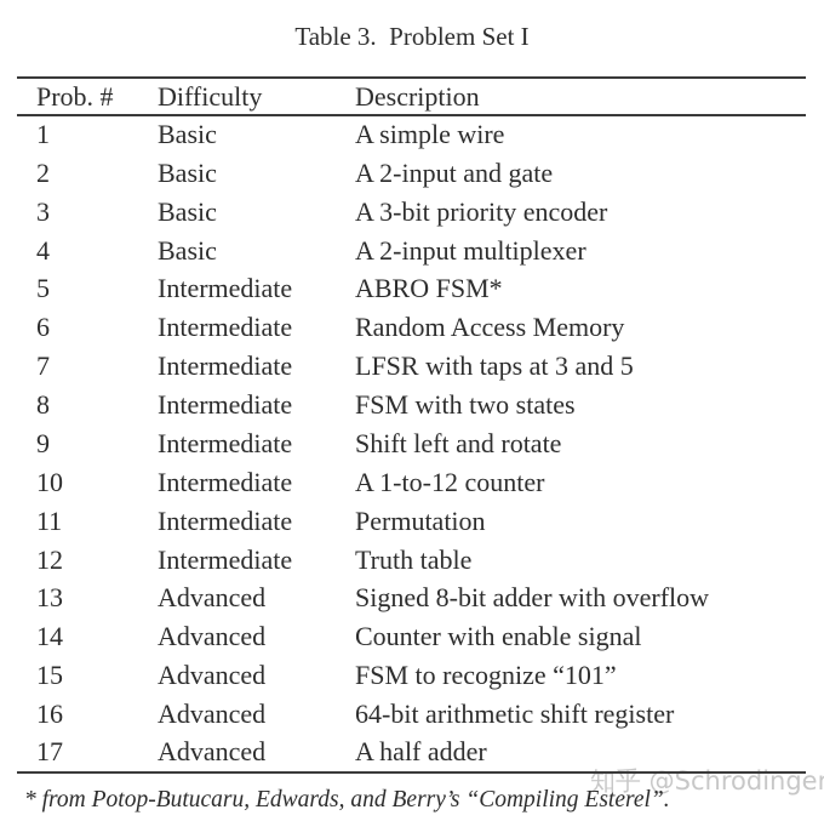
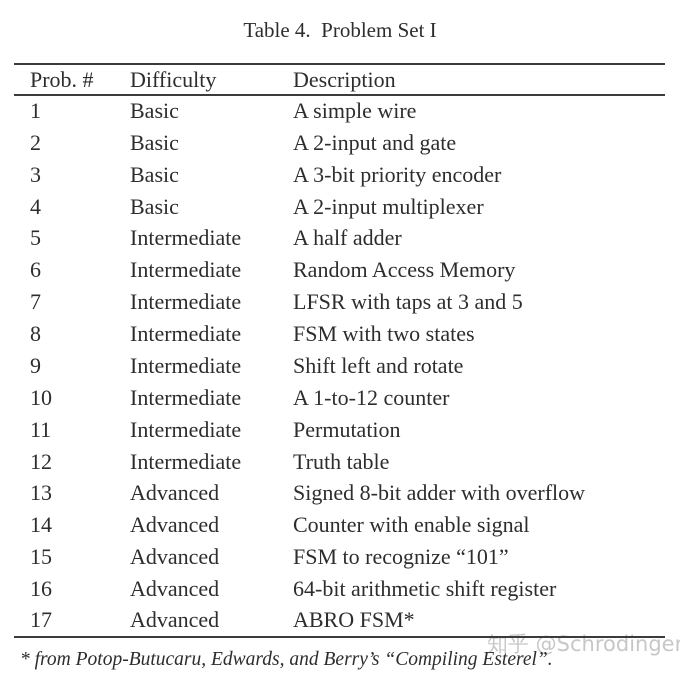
  知乎 @Schrodinger
- Table 3. Problem Set I
+ Table 4. Problem Set I
  Prob. #	Difficulty	Description
  1	Basic	A simple wire
  2	Basic	A 2-input and gate
  3	Basic	A 3-bit priority encoder
  4	Basic	A 2-input multiplexer
- 5	Intermediate	ABRO FSM*
+ 5	Intermediate	A half adder
  6	Intermediate	Random Access Memory
  7	Intermediate	LFSR with taps at 3 and 5
  8	Intermediate	FSM with two states
  9	Intermediate	Shift left and rotate
  10	Intermediate	A 1-to-12 counter
  11	Intermediate	Permutation
  12	Intermediate	Truth table
  13	Advanced	Signed 8-bit adder with overflow
  14	Advanced	Counter with enable signal
  15	Advanced	FSM to recognize “101”
  16	Advanced	64-bit arithmetic shift register
- 17	Advanced	A half adder
+ 17	Advanced	ABRO FSM*
  * from Potop-Butucaru, Edwards, and Berry’s “Compiling Esterel”.
